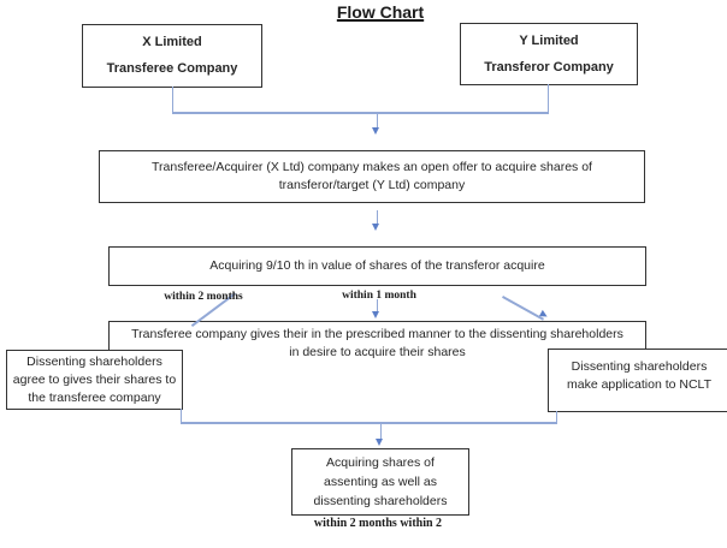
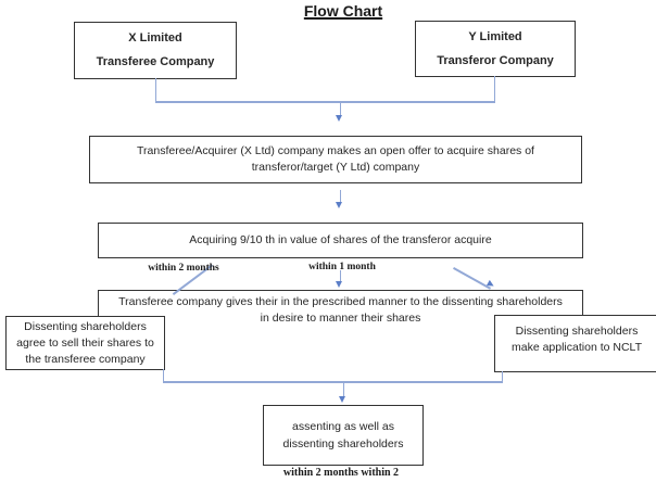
  Flow Chart
  Transferee company gives their in the prescribed manner to the dissenting shareholders
- in desire to acquire their shares
+ in desire to manner their shares
  X Limited
  Transferee Company
  Y Limited
  Transferor Company
  Transferee/Acquirer (X Ltd) company makes an open offer to acquire shares of
  transferor/target (Y Ltd) company
  Acquiring 9/10 th in value of shares of the transferor acquire
  Dissenting shareholders
- agree to gives their shares to
+ agree to sell their shares to
  the transferee company
  Dissenting shareholders
  make application to NCLT
- Acquiring shares of
  assenting as well as
  dissenting shareholders
  within 2 months
  within 1 month
  within 2 months within 2
